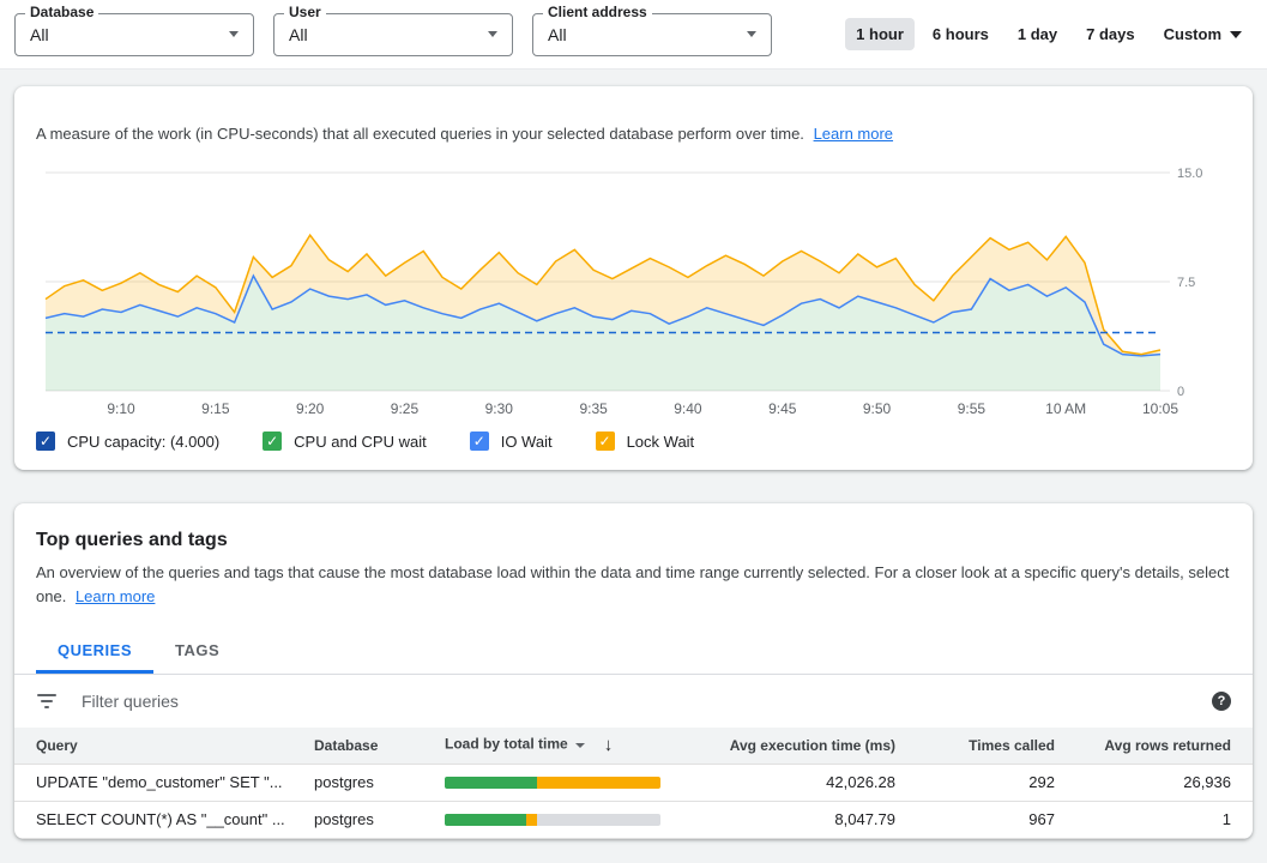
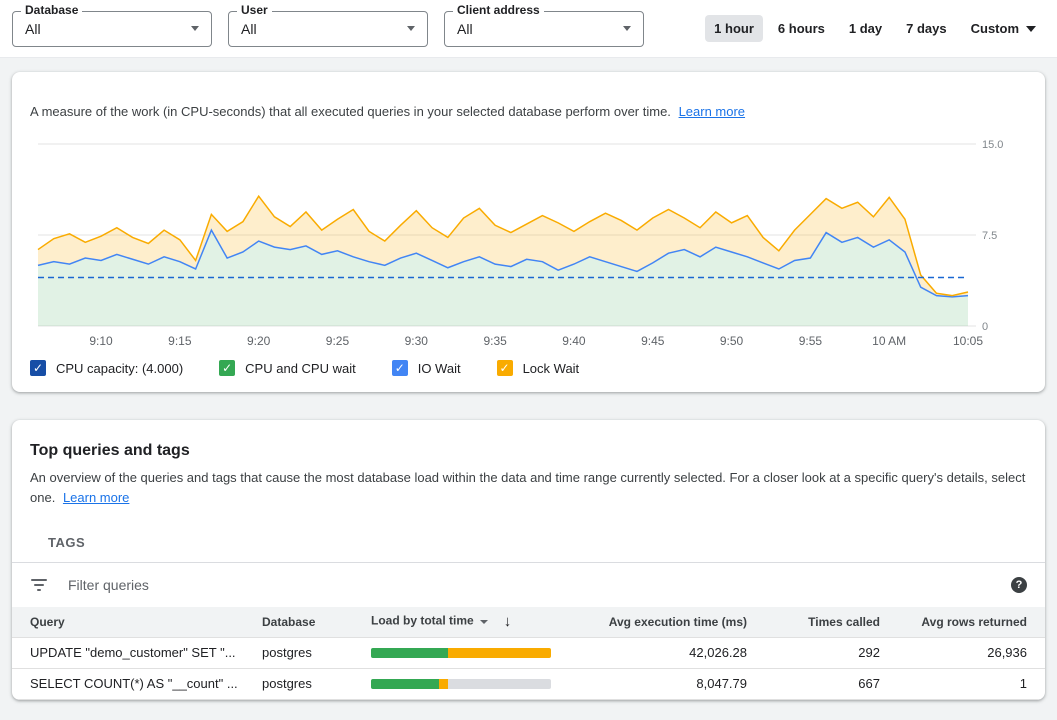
  Database
  All
  User
  All
  Client address
  All
  1 hour
  6 hours
  1 day
  7 days
  Custom
  A measure of the work (in CPU-seconds) that all executed queries in your selected database perform over time. Learn more
  0
  7.5
  15.0
  9:10
  9:15
  9:20
  9:25
  9:30
  9:35
  9:40
  9:45
  9:50
  9:55
  10 AM
  10:05
  ✓
  CPU capacity: (4.000)
  ✓
  CPU and CPU wait
  ✓
  IO Wait
  ✓
  Lock Wait
  Top queries and tags
  An overview of the queries and tags that cause the most database load within the data and time range currently selected. For a closer look at a specific query's details, select one. Learn more
- QUERIES
  TAGS
  Filter queries
  ?
  Query	Database	Load by total time ↓	Avg execution time (ms)	Times called	Avg rows returned
  UPDATE "demo_customer" SET "...	postgres		42,026.28	292	26,936
- SELECT COUNT(*) AS "__count" ...	postgres		8,047.79	967	1
+ SELECT COUNT(*) AS "__count" ...	postgres		8,047.79	667	1
